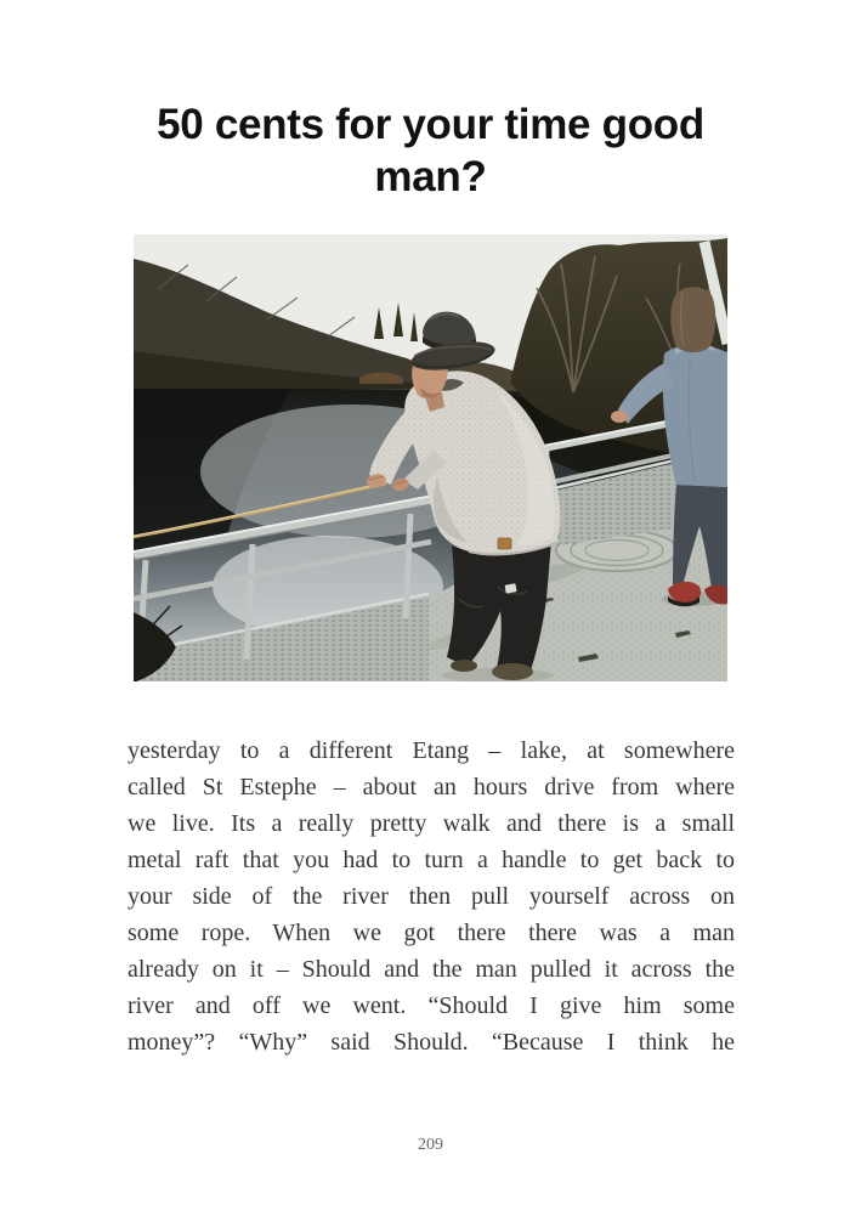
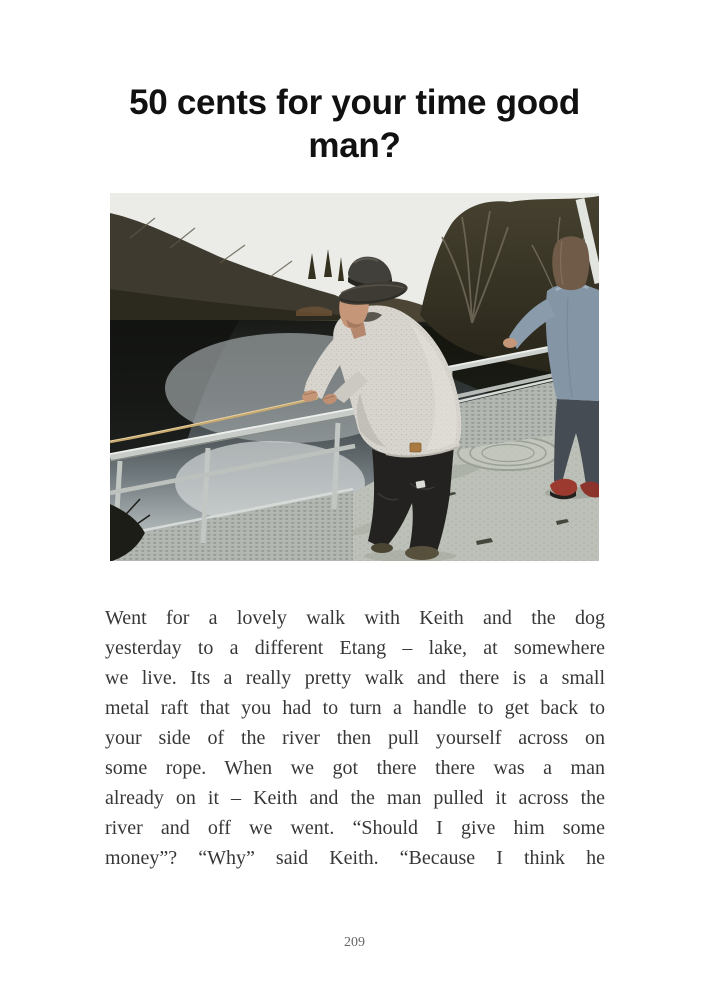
  50 cents for your time good
  man?
+ Went for a lovely walk with Keith and the dog
  yesterday to a different Etang – lake, at somewhere
- called St Estephe – about an hours drive from where
  we live. Its a really pretty walk and there is a small
  metal raft that you had to turn a handle to get back to
  your side of the river then pull yourself across on
  some rope. When we got there there was a man
- already on it – Should and the man pulled it across the
+ already on it – Keith and the man pulled it across the
  river and off we went. “Should I give him some
- money”? “Why” said Should. “Because I think he
+ money”? “Why” said Keith. “Because I think he
  209
